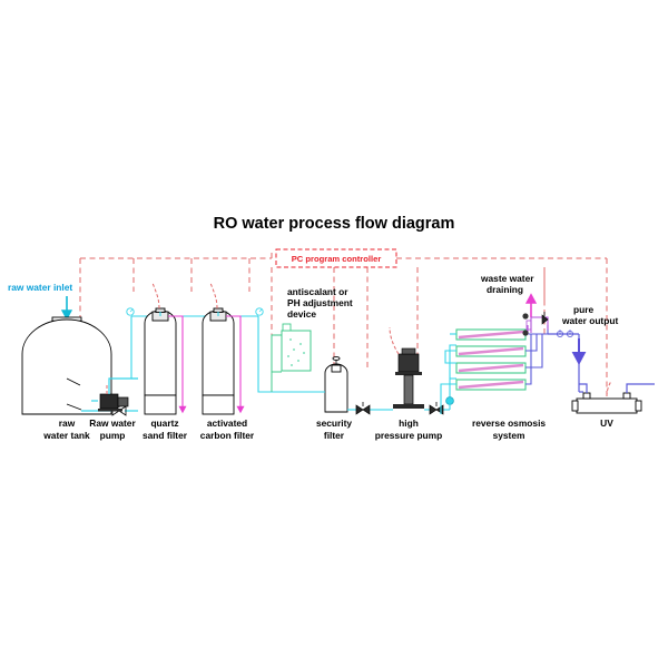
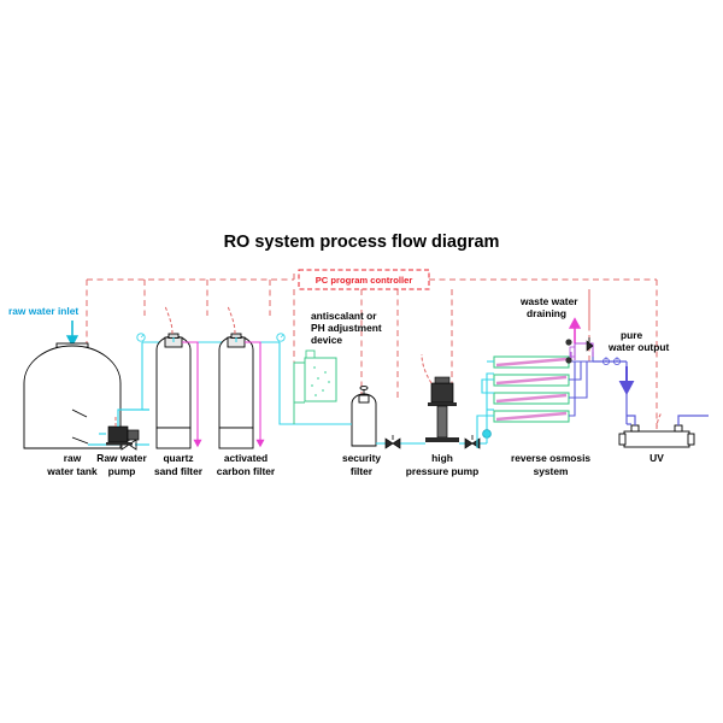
- RO water process flow diagram
+ RO system process flow diagram
  PC program controller
  raw water inlet
  antiscalant or
  PH adjustment
  device
  waste water
  draining
  pure
  water output
  raw
  water tank
  Raw water
  pump
  quartz
  sand filter
  activated
  carbon filter
  security
  filter
  high
  pressure pump
  reverse osmosis
  system
  UV
